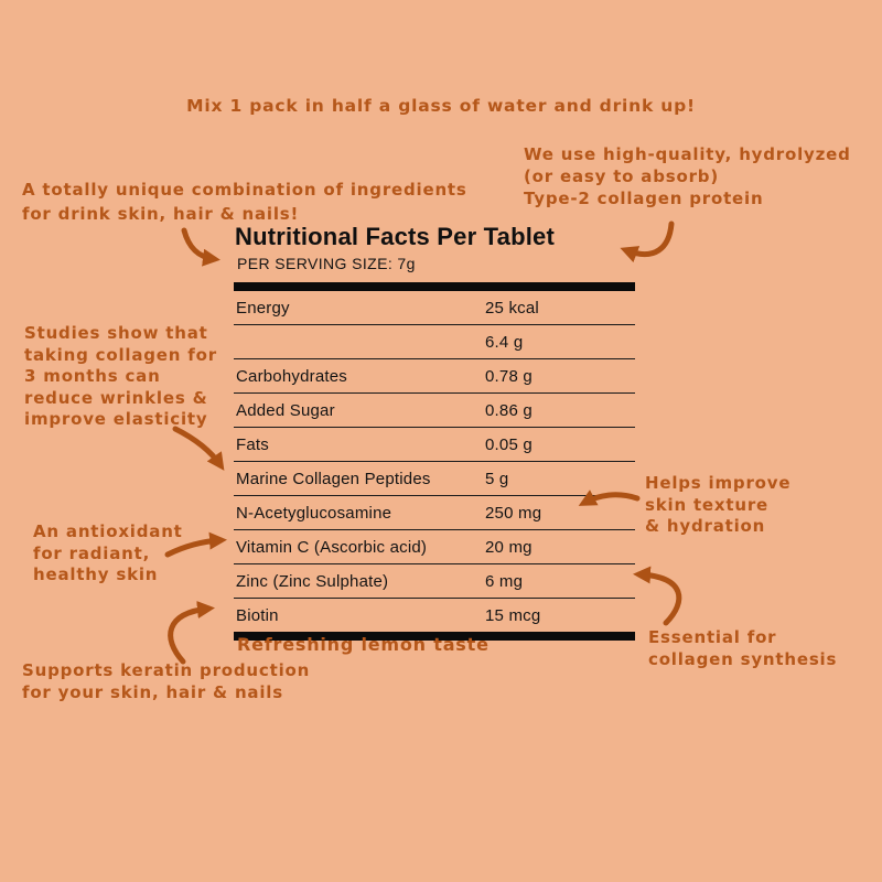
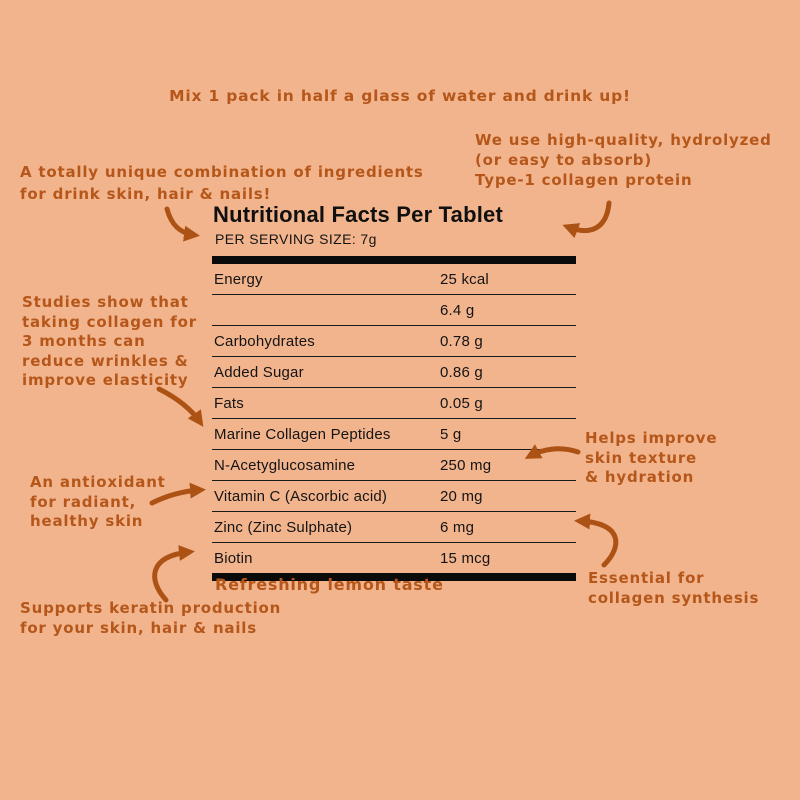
  Mix 1 pack in half a glass of water and drink up!
  A totally unique combination of ingredients
  for drink skin, hair & nails!
  We use high-quality, hydrolyzed
  (or easy to absorb)
- Type-2 collagen protein
+ Type-1 collagen protein
  Nutritional Facts Per Tablet
  PER SERVING SIZE: 7g
  Energy
  25 kcal
  6.4 g
  Carbohydrates
  0.78 g
  Added Sugar
  0.86 g
  Fats
  0.05 g
  Marine Collagen Peptides
  5 g
  N-Acetyglucosamine
  250 mg
  Vitamin C (Ascorbic acid)
  20 mg
  Zinc (Zinc Sulphate)
  6 mg
  Biotin
  15 mcg
  Studies show that
  taking collagen for
  3 months can
  reduce wrinkles &
  improve elasticity
  An antioxidant
  for radiant,
  healthy skin
  Helps improve
  skin texture
  & hydration
  Essential for
  collagen synthesis
  Refreshing lemon taste
  Supports keratin production
  for your skin, hair & nails
